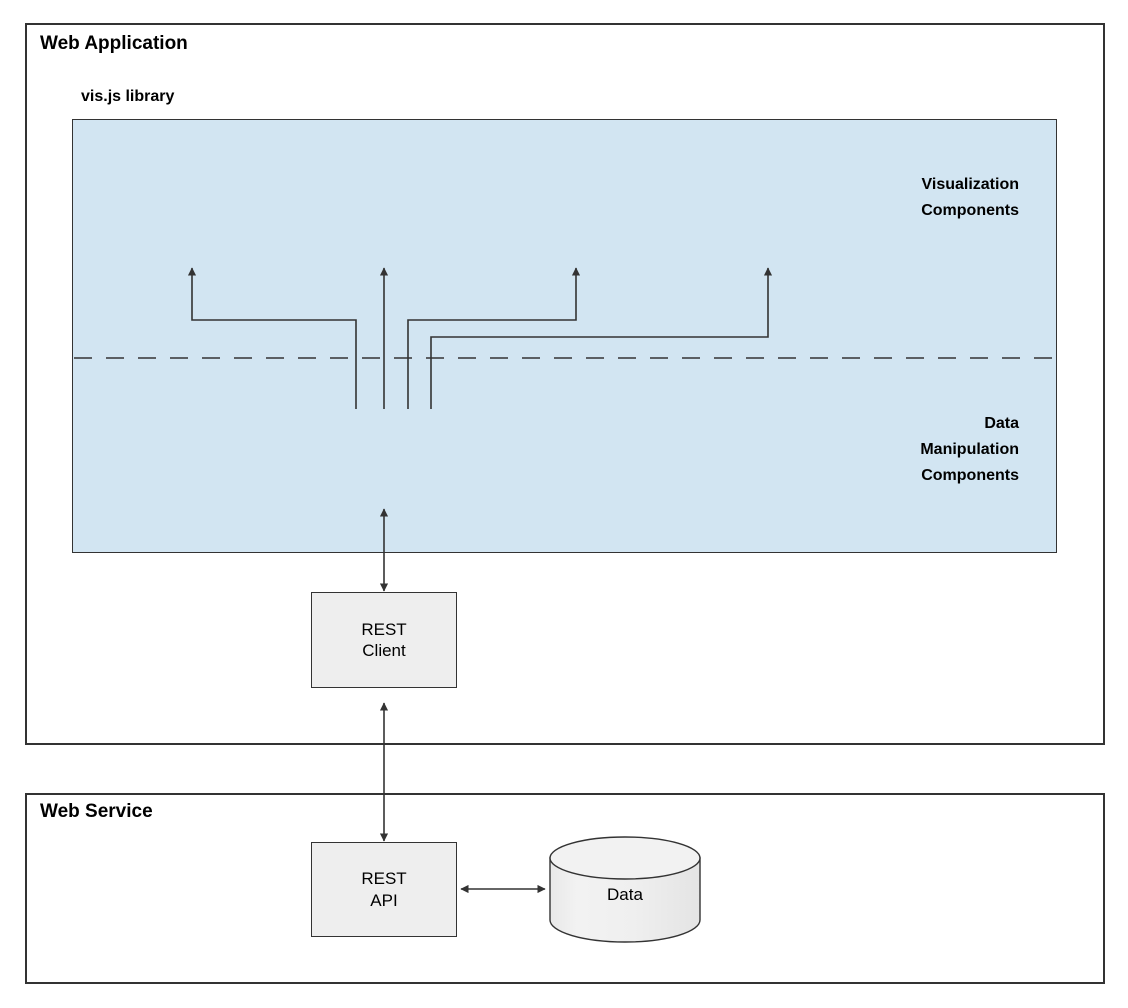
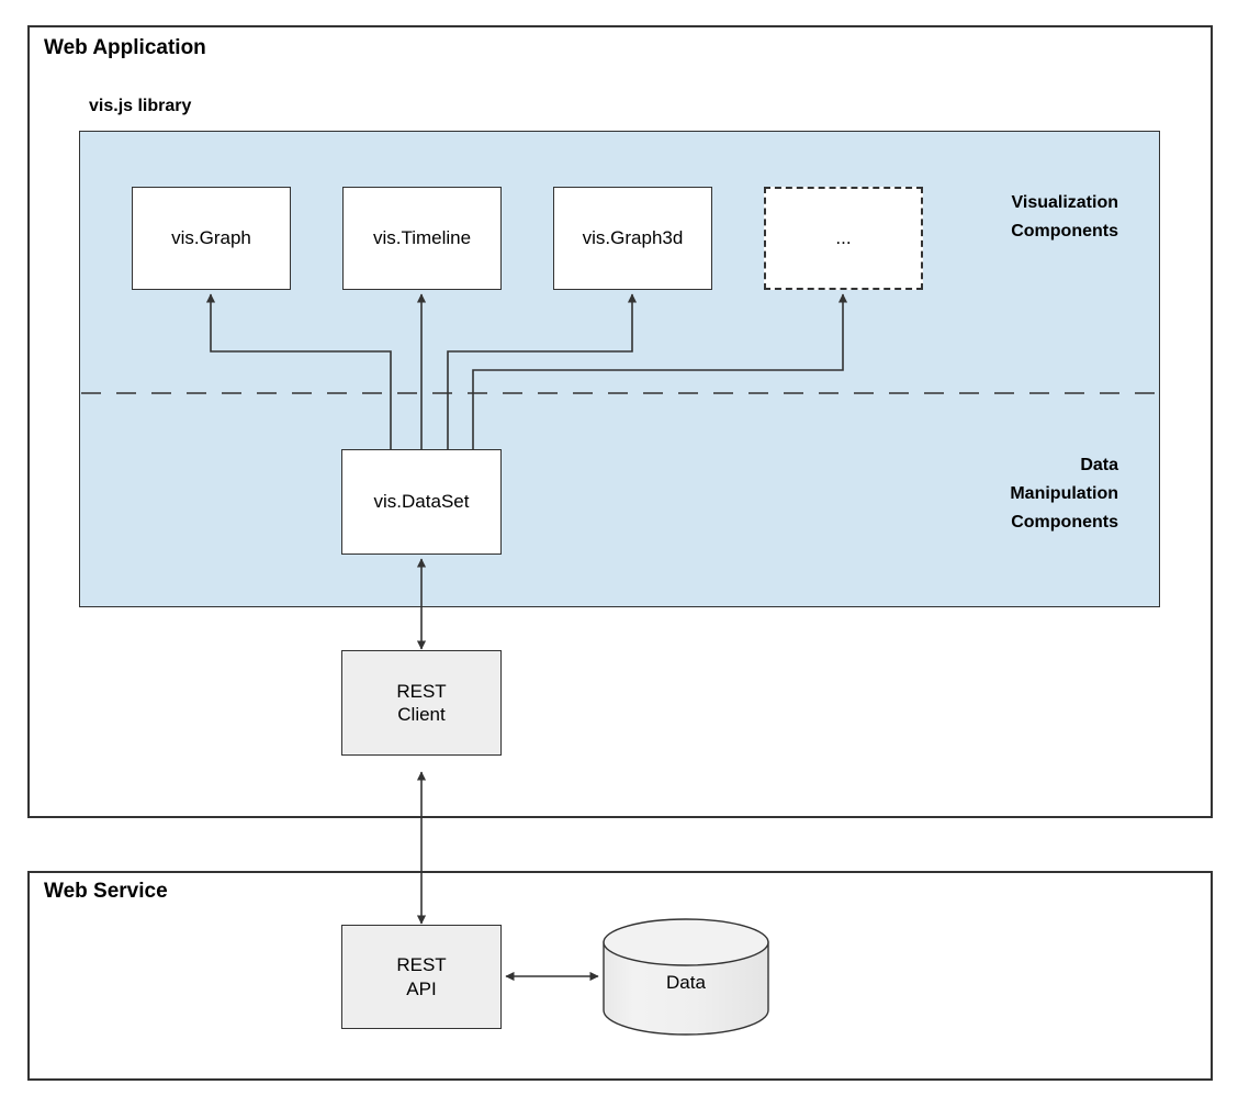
  Web Application
  Web Service
  vis.js library
  Visualization
  Components
  Data
  Manipulation
  Components
+ vis.Graph
+ vis.Timeline
+ vis.Graph3d
+ ...
+ vis.DataSet
  REST
  Client
  REST
  API
  Data
